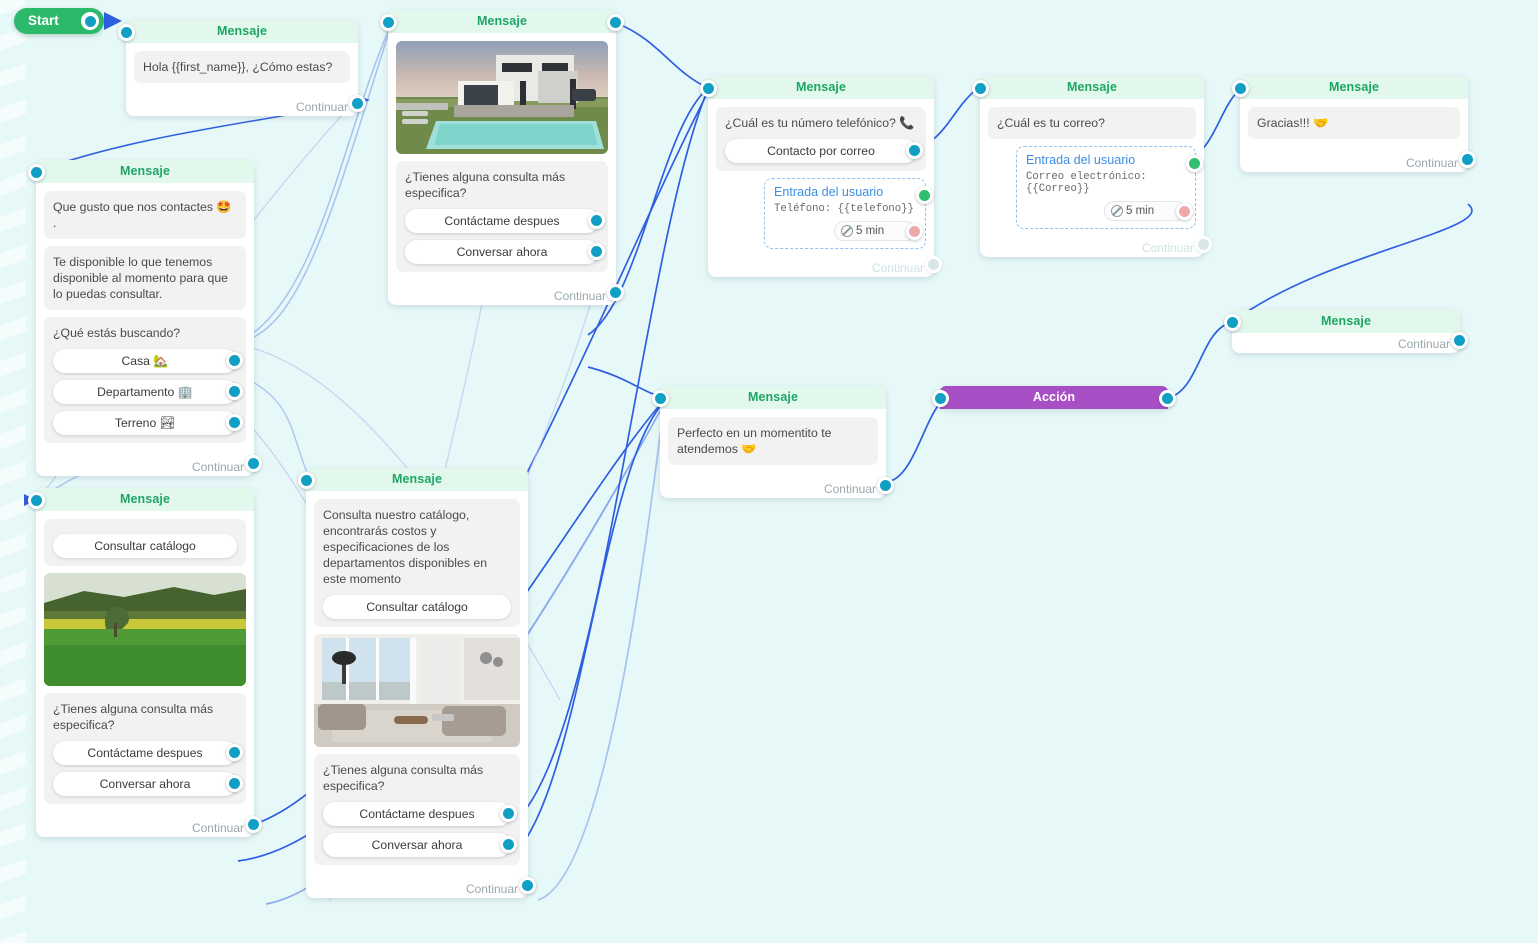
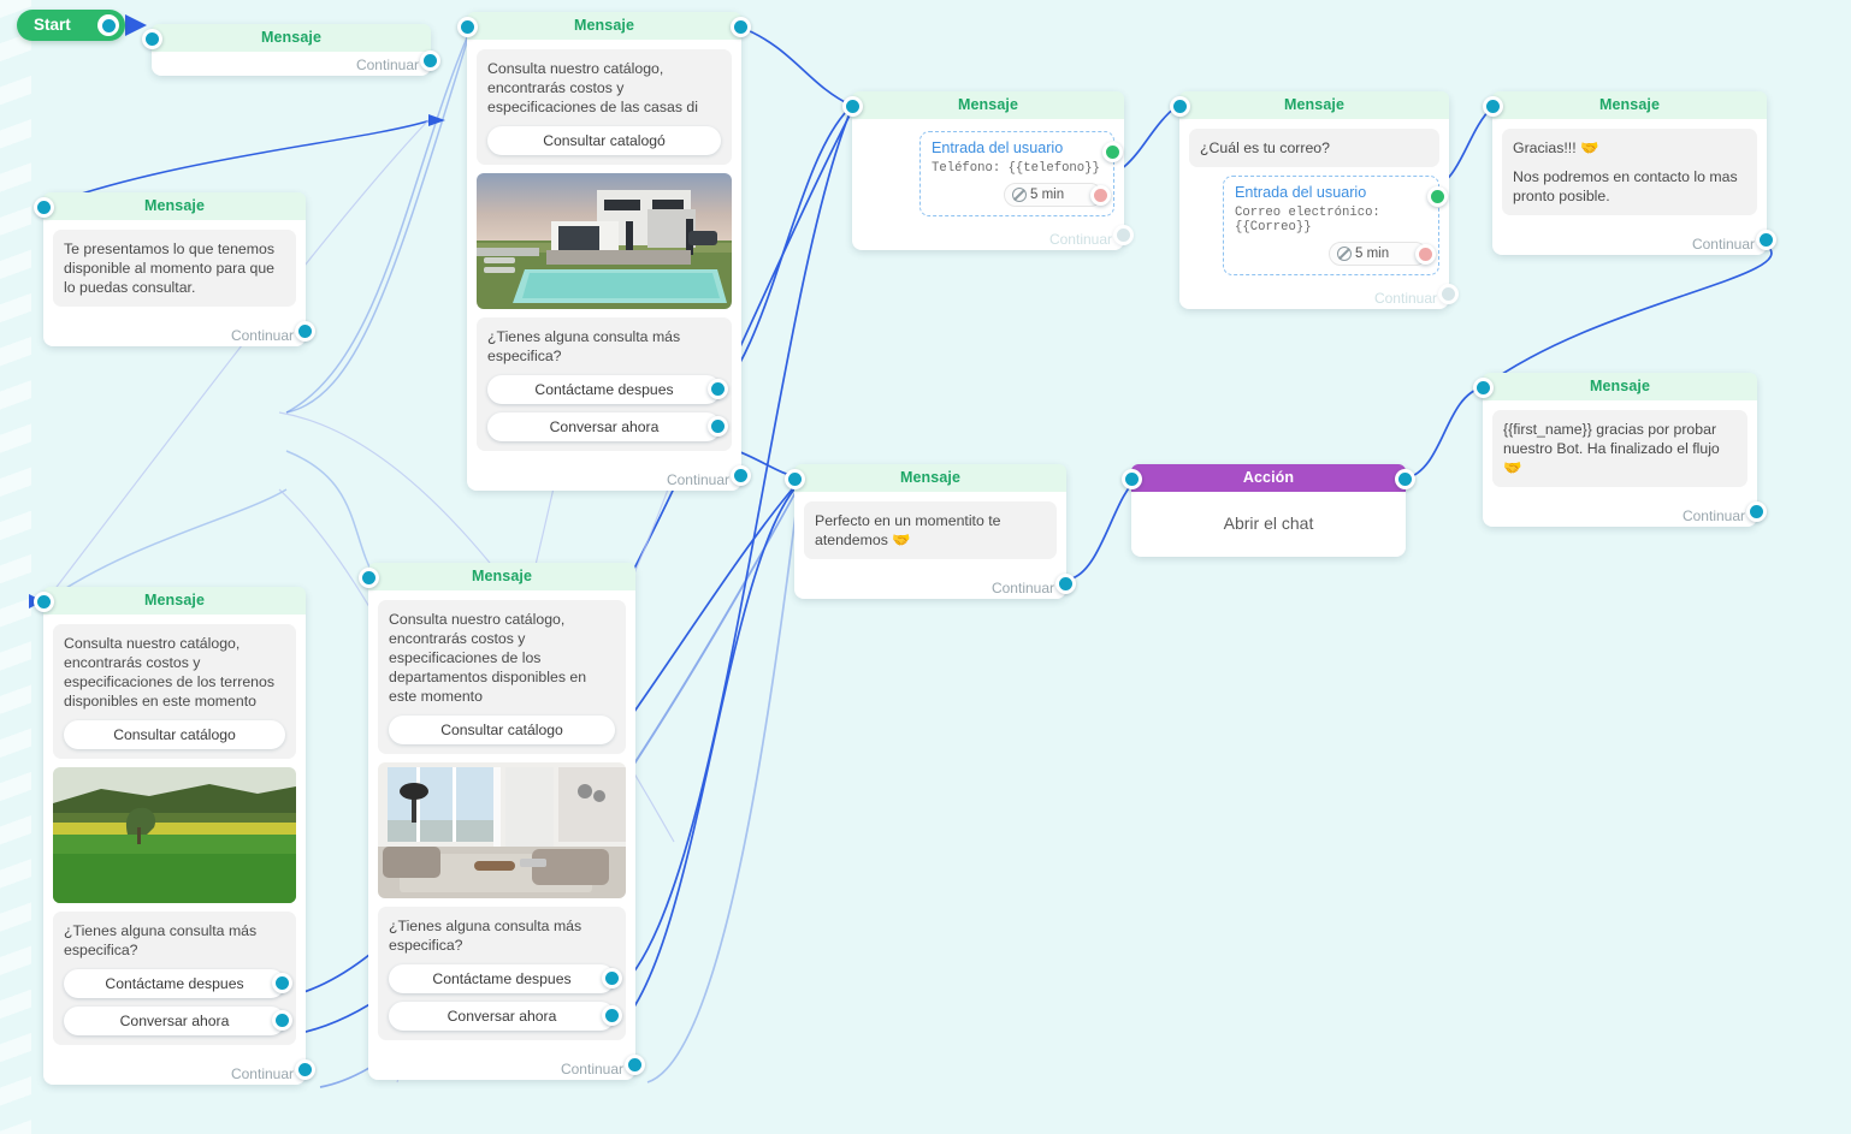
  Start
  Mensaje
- Hola {{first_name}}, ¿Cómo estas?
  Continuar
  Mensaje
+ Consulta nuestro catálogo, encontrarás costos y especificaciones de las casas di
+ Consultar catalogó
  ¿Tienes alguna consulta más especifica?
  Contáctame despues
  Conversar ahora
  Continuar
  Mensaje
- Que gusto que nos contactes 🤩 .
- Te disponible lo que tenemos disponible al momento para que lo puedas consultar.
+ Te presentamos lo que tenemos disponible al momento para que lo puedas consultar.
- ¿Qué estás buscando?
- Casa 🏡
- Departamento 🏢
- Terreno 🏞
  Continuar
  Mensaje
- ¿Cuál es tu número telefónico? 📞
- Contacto por correo
  Entrada del usuario
  Teléfono: {{telefono}}
  5 min
  Continuar
  Mensaje
  ¿Cuál es tu correo?
  Entrada del usuario
  Correo electrónico: {{Correo}}
  5 min
  Continuar
  Mensaje
  Gracias!!! 🤝
+ Nos podremos en contacto lo mas pronto posible.
  Continuar
  Mensaje
+ {{first_name}} gracias por probar nuestro Bot. Ha finalizado el flujo 🤝
  Continuar
  Mensaje
  Perfecto en un momentito te atendemos 🤝
  Continuar
  Acción
+ Abrir el chat
  Mensaje
+ Consulta nuestro catálogo, encontrarás costos y especificaciones de los terrenos disponibles en este momento
  Consultar catálogo
  ¿Tienes alguna consulta más especifica?
  Contáctame despues
  Conversar ahora
  Continuar
  Mensaje
  Consulta nuestro catálogo, encontrarás costos y especificaciones de los departamentos disponibles en este momento
  Consultar catálogo
  ¿Tienes alguna consulta más especifica?
  Contáctame despues
  Conversar ahora
  Continuar
